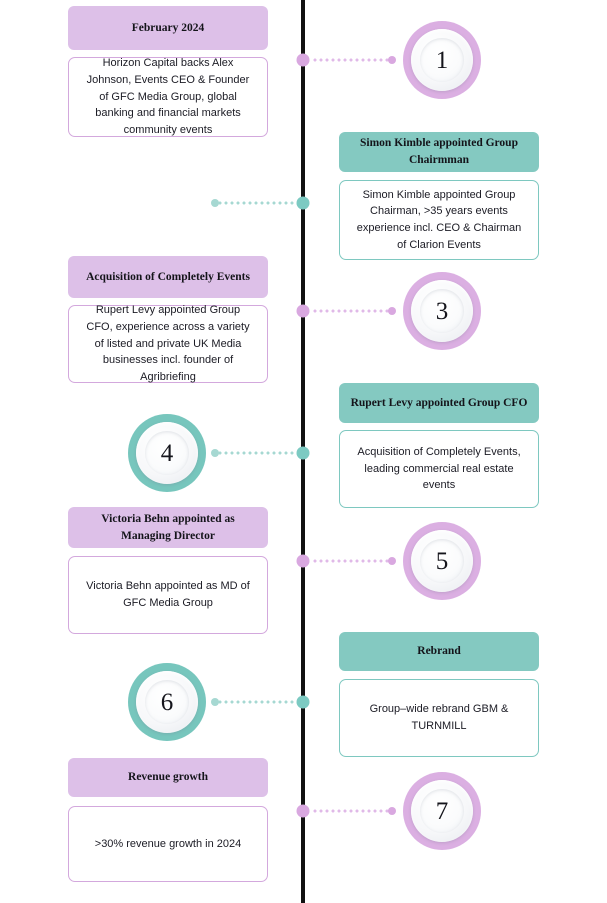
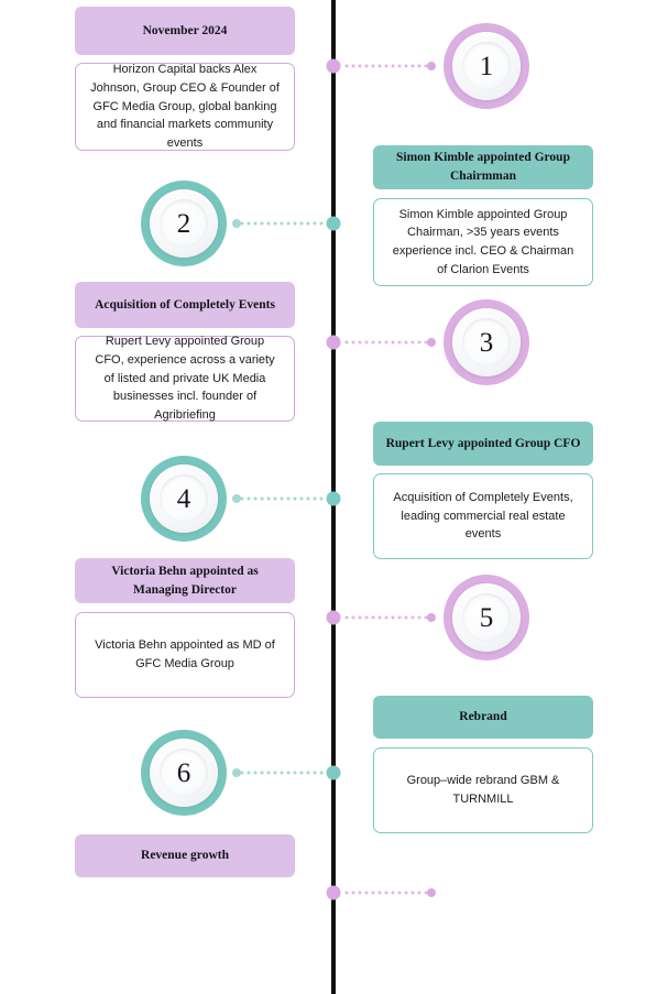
- February 2024
+ November 2024
- Horizon Capital backs Alex Johnson, Events CEO & Founder of GFC Media Group, global banking and financial markets community events
+ Horizon Capital backs Alex Johnson, Group CEO & Founder of GFC Media Group, global banking and financial markets community events
  1
  Simon Kimble appointed Group Chairmman
  Simon Kimble appointed Group Chairman, >35 years events experience incl. CEO & Chairman of Clarion Events
+ 2
  Acquisition of Completely Events
  Rupert Levy appointed Group CFO, experience across a variety of listed and private UK Media businesses incl. founder of Agribriefing
  3
  Rupert Levy appointed Group CFO
  Acquisition of Completely Events, leading commercial real estate events
  4
  Victoria Behn appointed as Managing Director
  Victoria Behn appointed as MD of GFC Media Group
  5
  Rebrand
  Group–wide rebrand GBM & TURNMILL
  6
  Revenue growth
- >30% revenue growth in 2024
- 7
